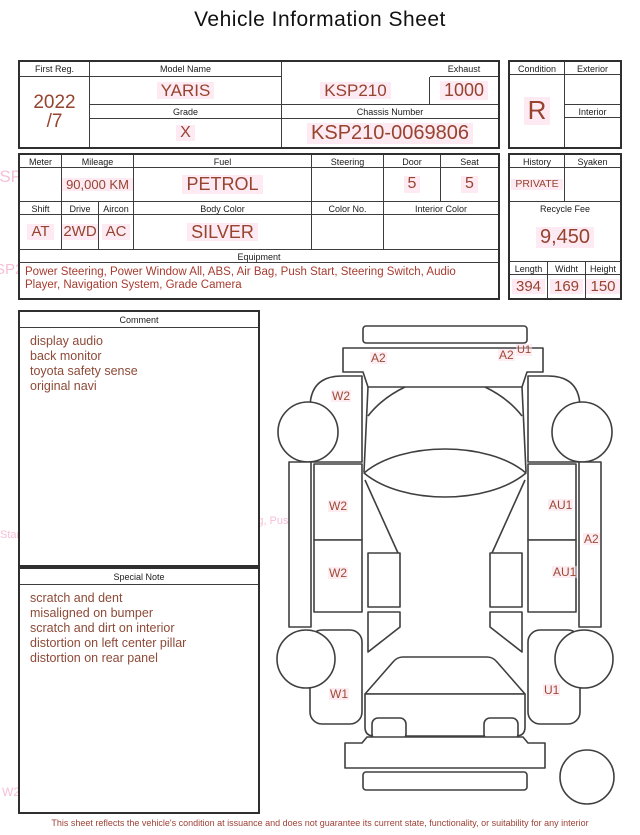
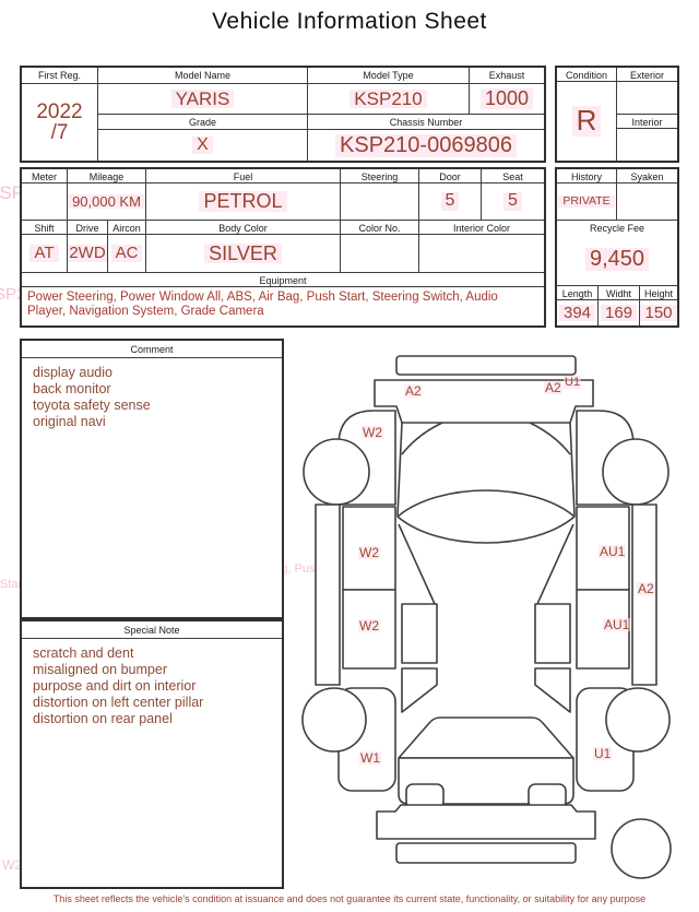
  W2
  Vehicle Information Sheet
  First Reg.
  Model Name
+ Model Type
  Exhaust
  2022
  /7
  YARIS
  KSP210
  1000
  Grade
  Chassis Number
  X
  KSP210-0069806
  Condition
  R
  Exterior
  Interior
  Meter
  Mileage
  Fuel
  Steering
  Door
  Seat
  90,000 KM
  PETROL
  5
  5
  Shift
  Drive
  Aircon
  Body Color
  Color No.
  Interior Color
  AT
  2WD
  AC
  SILVER
  Equipment
  Power Steering, Power Window All, ABS, Air Bag, Push Start, Steering Switch, Audio Player, Navigation System, Grade Camera
  History
  Syaken
  PRIVATE
  Recycle Fee
  9,450
  Length
  Widht
  Height
  394
  169
  150
  Comment
  display audio
  back monitor
  toyota safety sense
  original navi
  Special Note
  scratch and dent
  misaligned on bumper
- scratch and dirt on interior
+ purpose and dirt on interior
  distortion on left center pillar
  distortion on rear panel
  A2
  A2
  U1
  W2
  W2
  AU1
  A2
  W2
  AU1
  W1
  U1
- This sheet reflects the vehicle's condition at issuance and does not guarantee its current state, functionality, or suitability for any interior
+ This sheet reflects the vehicle's condition at issuance and does not guarantee its current state, functionality, or suitability for any purpose
